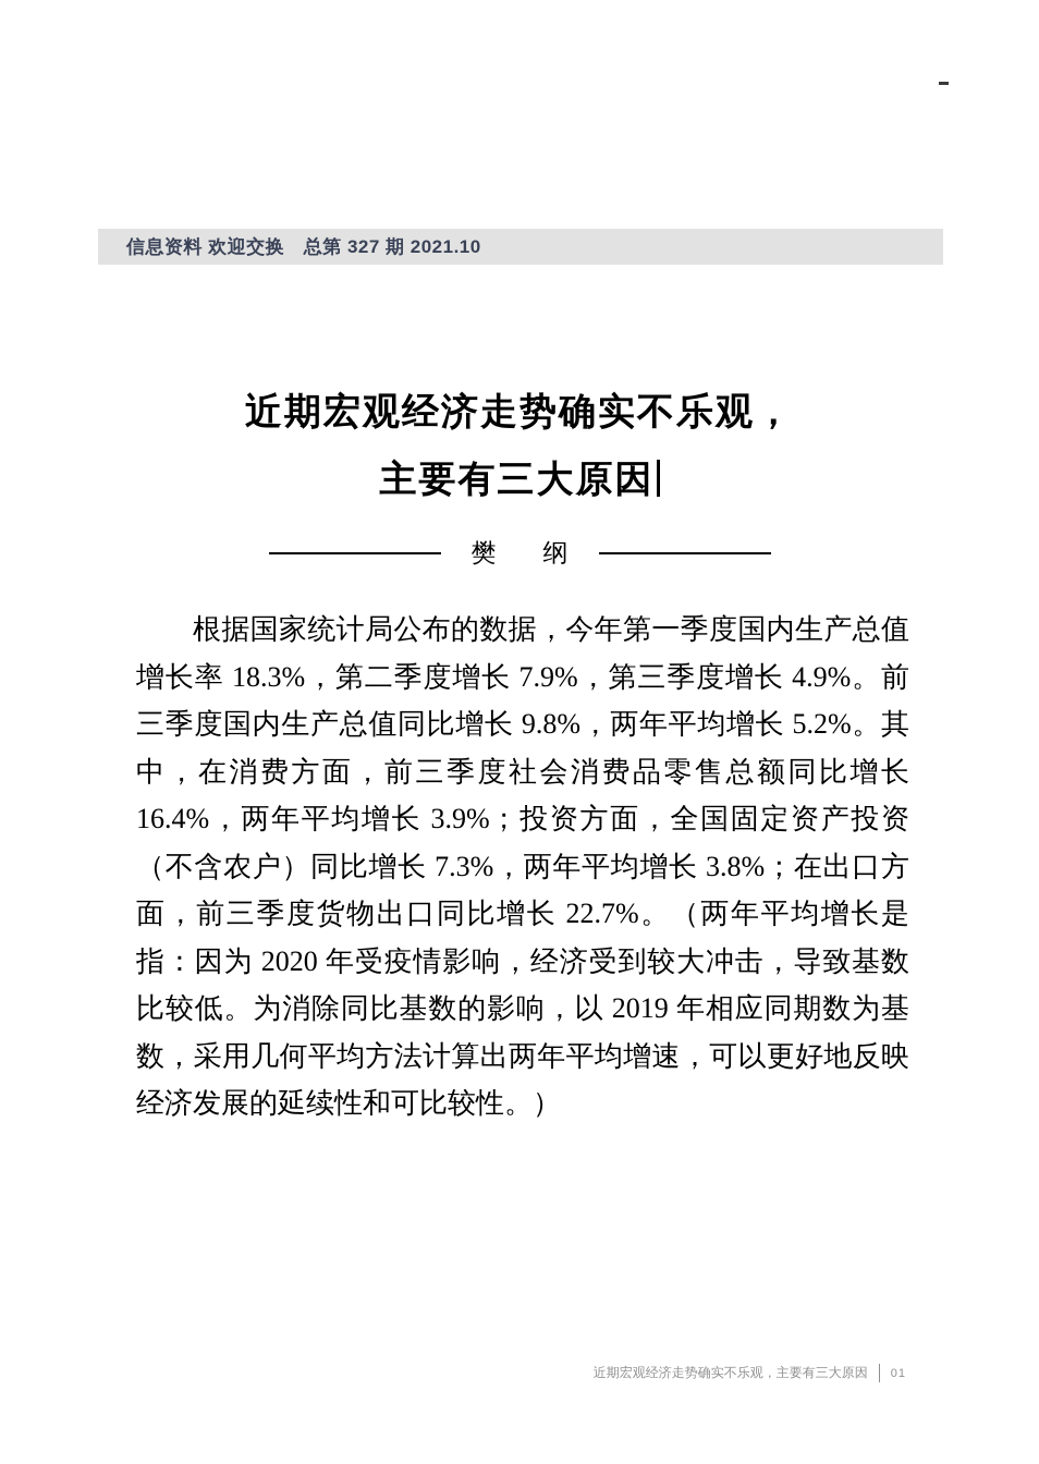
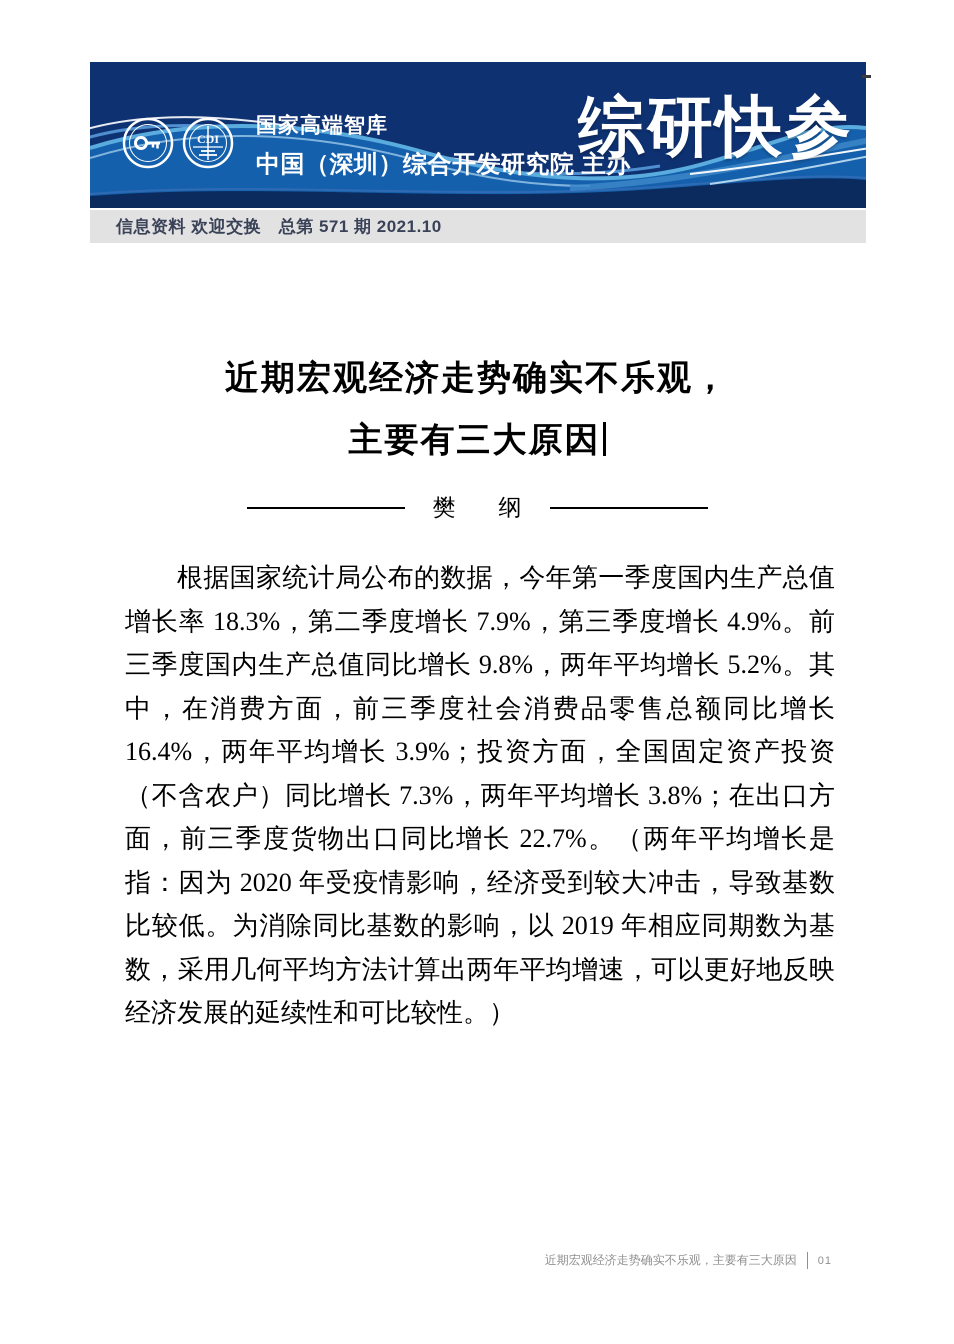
+ CDI
+ 国家高端智库
+ 中国（深圳）综合开发研究院 主办
+ 综研快参
- 信息资料 欢迎交换 总第 327 期 2021.10
+ 信息资料 欢迎交换 总第 571 期 2021.10
  近期宏观经济走势确实不乐观，
  主要有三大原因
  樊 纲
  根据国家统计局公布的数据，今年第一季度国内生产总值增长率 18.3%，第二季度增长 7.9%，第三季度增长 4.9%。前三季度国内生产总值同比增长 9.8%，两年平均增长 5.2%。其中，在消费方面，前三季度社会消费品零售总额同比增长 16.4%，两年平均增长 3.9%；投资方面，全国固定资产投资（不含农户）同比增长 7.3%，两年平均增长 3.8%；在出口方面，前三季度货物出口同比增长 22.7%。（两年平均增长是指：因为 2020 年受疫情影响，经济受到较大冲击，导致基数比较低。为消除同比基数的影响，以 2019 年相应同期数为基数，采用几何平均方法计算出两年平均增速，可以更好地反映经济发展的延续性和可比较性。）
  近期宏观经济走势确实不乐观，主要有三大原因
  01
